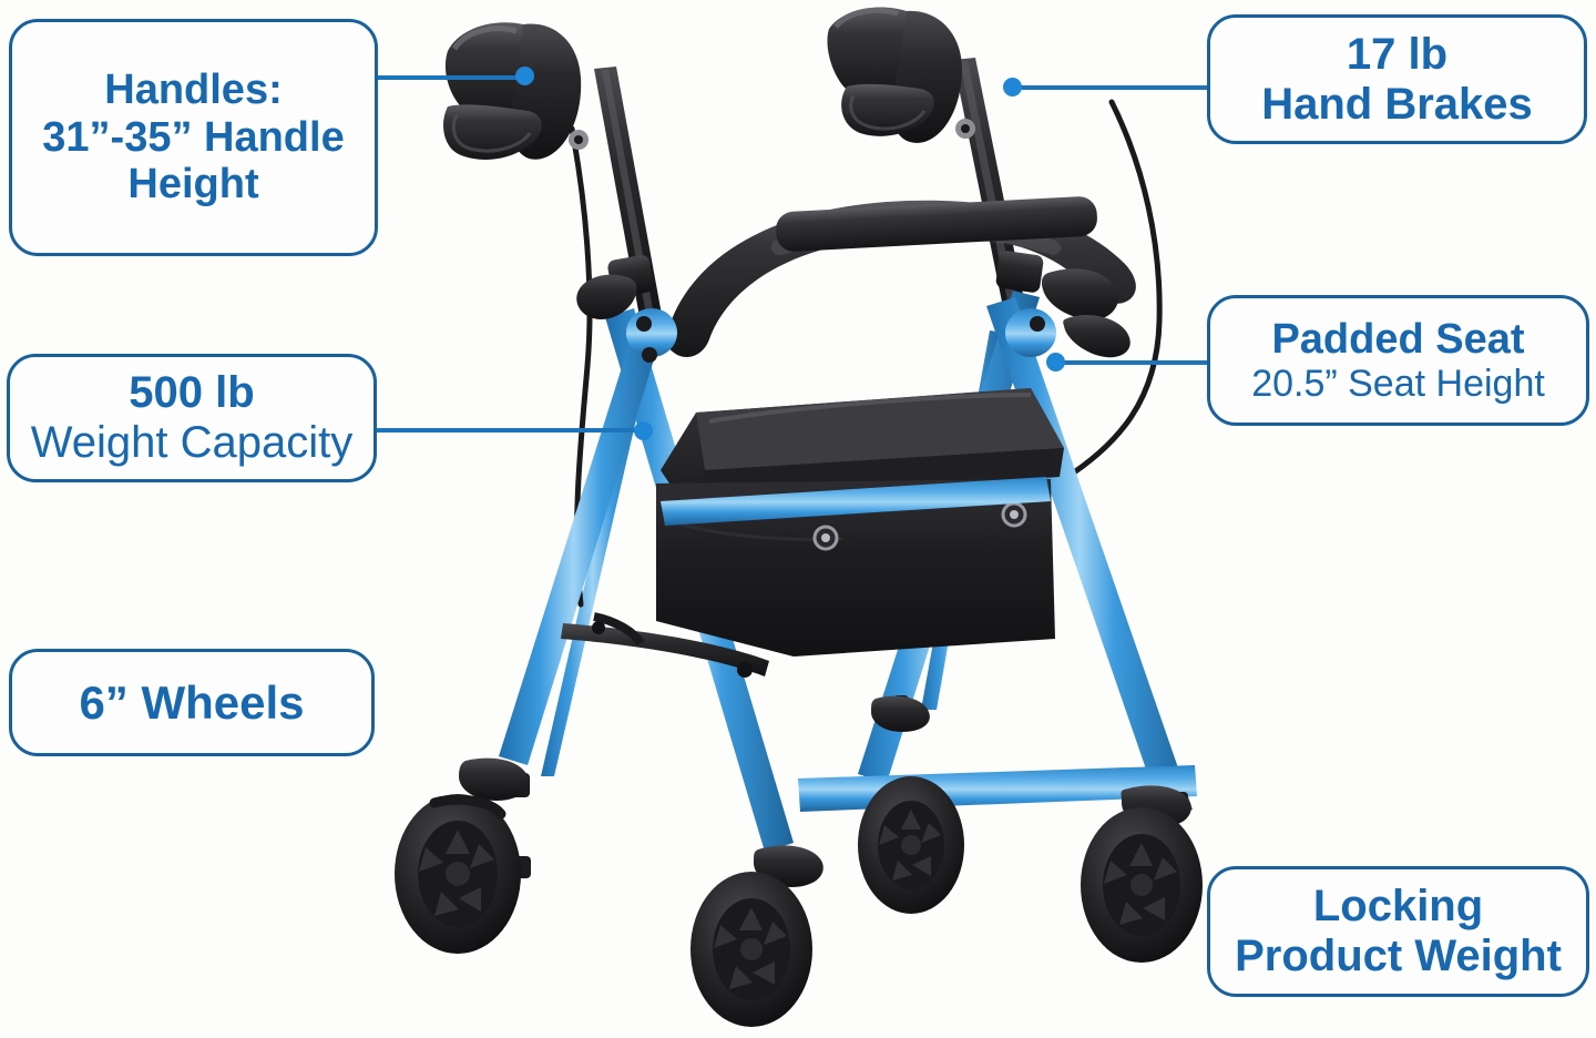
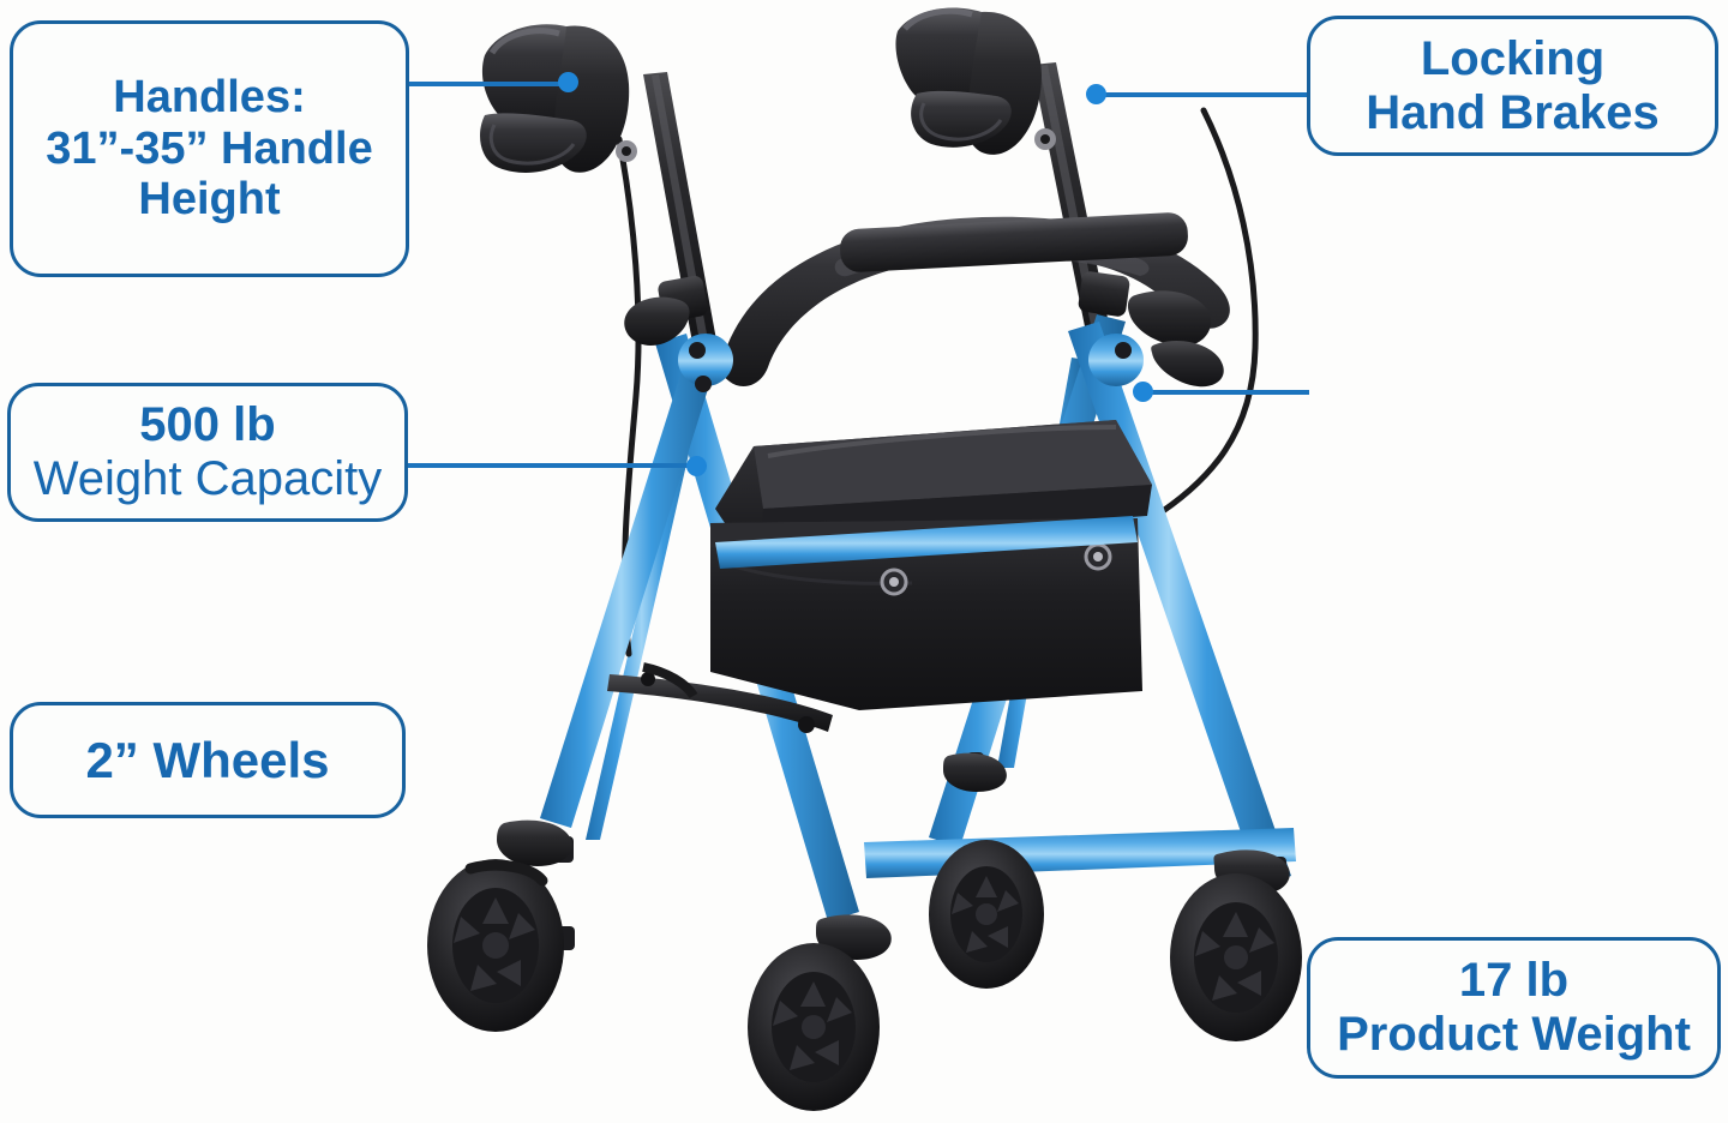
  Handles:
  31”-35” Handle
  Height
  500 lb
  Weight Capacity
- 6” Wheels
+ 2” Wheels
- 17 lb
+ Locking
  Hand Brakes
- Padded Seat
- 20.5” Seat Height
- Locking
+ 17 lb
  Product Weight
